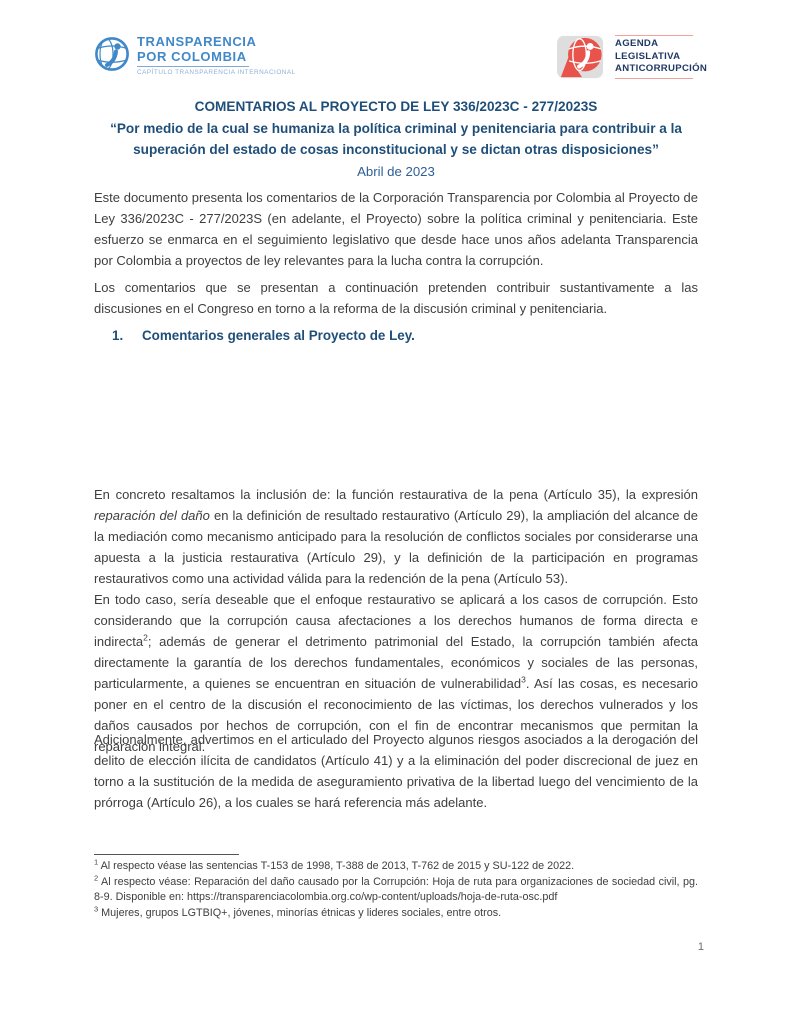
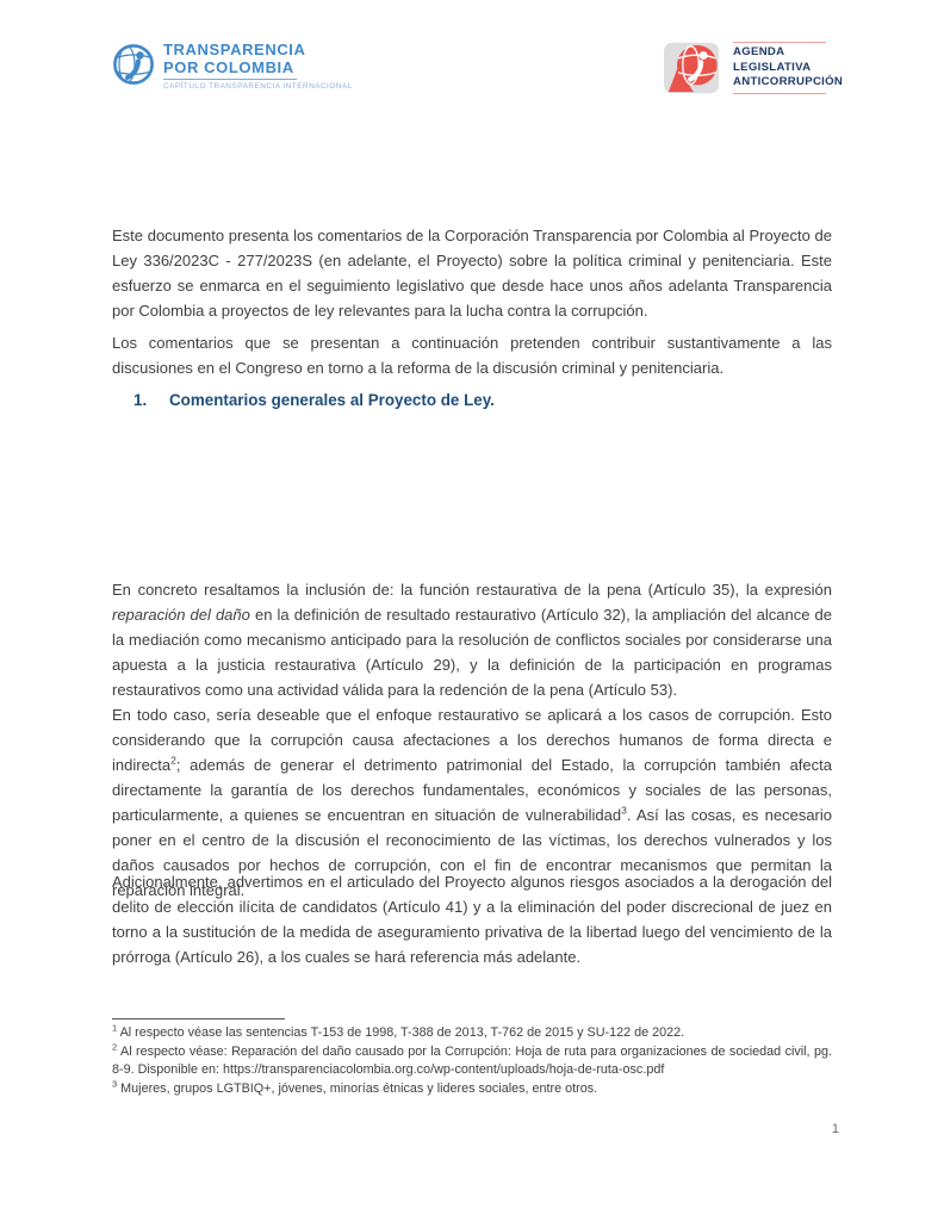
  TRANSPARENCIA
  POR COLOMBIA
  AGENDA
  LEGISLATIVA
  ANTICORRUPCIÓN
- COMENTARIOS AL PROYECTO DE LEY 336/2023C - 277/2023S
- “Por medio de la cual se humaniza la política criminal y penitenciaria para contribuir a la superación del estado de cosas inconstitucional y se dictan otras disposiciones”
- Abril de 2023
  Este documento presenta los comentarios de la Corporación Transparencia por Colombia al Proyecto de Ley 336/2023C - 277/2023S (en adelante, el Proyecto) sobre la política criminal y penitenciaria. Este esfuerzo se enmarca en el seguimiento legislativo que desde hace unos años adelanta Transparencia por Colombia a proyectos de ley relevantes para la lucha contra la corrupción.
  Los comentarios que se presentan a continuación pretenden contribuir sustantivamente a las discusiones en el Congreso en torno a la reforma de la discusión criminal y penitenciaria.
  1.
  Comentarios generales al Proyecto de Ley.
- En concreto resaltamos la inclusión de: la función restaurativa de la pena (Artículo 35), la expresión reparación del daño en la definición de resultado restaurativo (Artículo 29), la ampliación del alcance de la mediación como mecanismo anticipado para la resolución de conflictos sociales por considerarse una apuesta a la justicia restaurativa (Artículo 29), y la definición de la participación en programas restaurativos como una actividad válida para la redención de la pena (Artículo 53).
+ En concreto resaltamos la inclusión de: la función restaurativa de la pena (Artículo 35), la expresión reparación del daño en la definición de resultado restaurativo (Artículo 32), la ampliación del alcance de la mediación como mecanismo anticipado para la resolución de conflictos sociales por considerarse una apuesta a la justicia restaurativa (Artículo 29), y la definición de la participación en programas restaurativos como una actividad válida para la redención de la pena (Artículo 53).
  En todo caso, sería deseable que el enfoque restaurativo se aplicará a los casos de corrupción. Esto considerando que la corrupción causa afectaciones a los derechos humanos de forma directa e indirecta2; además de generar el detrimento patrimonial del Estado, la corrupción también afecta directamente la garantía de los derechos fundamentales, económicos y sociales de las personas, particularmente, a quienes se encuentran en situación de vulnerabilidad3. Así las cosas, es necesario poner en el centro de la discusión el reconocimiento de las víctimas, los derechos vulnerados y los daños causados por hechos de corrupción, con el fin de encontrar mecanismos que permitan la reparación integral.
  Adicionalmente, advertimos en el articulado del Proyecto algunos riesgos asociados a la derogación del delito de elección ilícita de candidatos (Artículo 41) y a la eliminación del poder discrecional de juez en torno a la sustitución de la medida de aseguramiento privativa de la libertad luego del vencimiento de la prórroga (Artículo 26), a los cuales se hará referencia más adelante.
  1 Al respecto véase las sentencias T-153 de 1998, T-388 de 2013, T-762 de 2015 y SU-122 de 2022.
  2 Al respecto véase: Reparación del daño causado por la Corrupción: Hoja de ruta para organizaciones de sociedad civil, pg. 8-9. Disponible en: https://transparenciacolombia.org.co/wp-content/uploads/hoja-de-ruta-osc.pdf
  3 Mujeres, grupos LGTBIQ+, jóvenes, minorías étnicas y lideres sociales, entre otros.
  1
